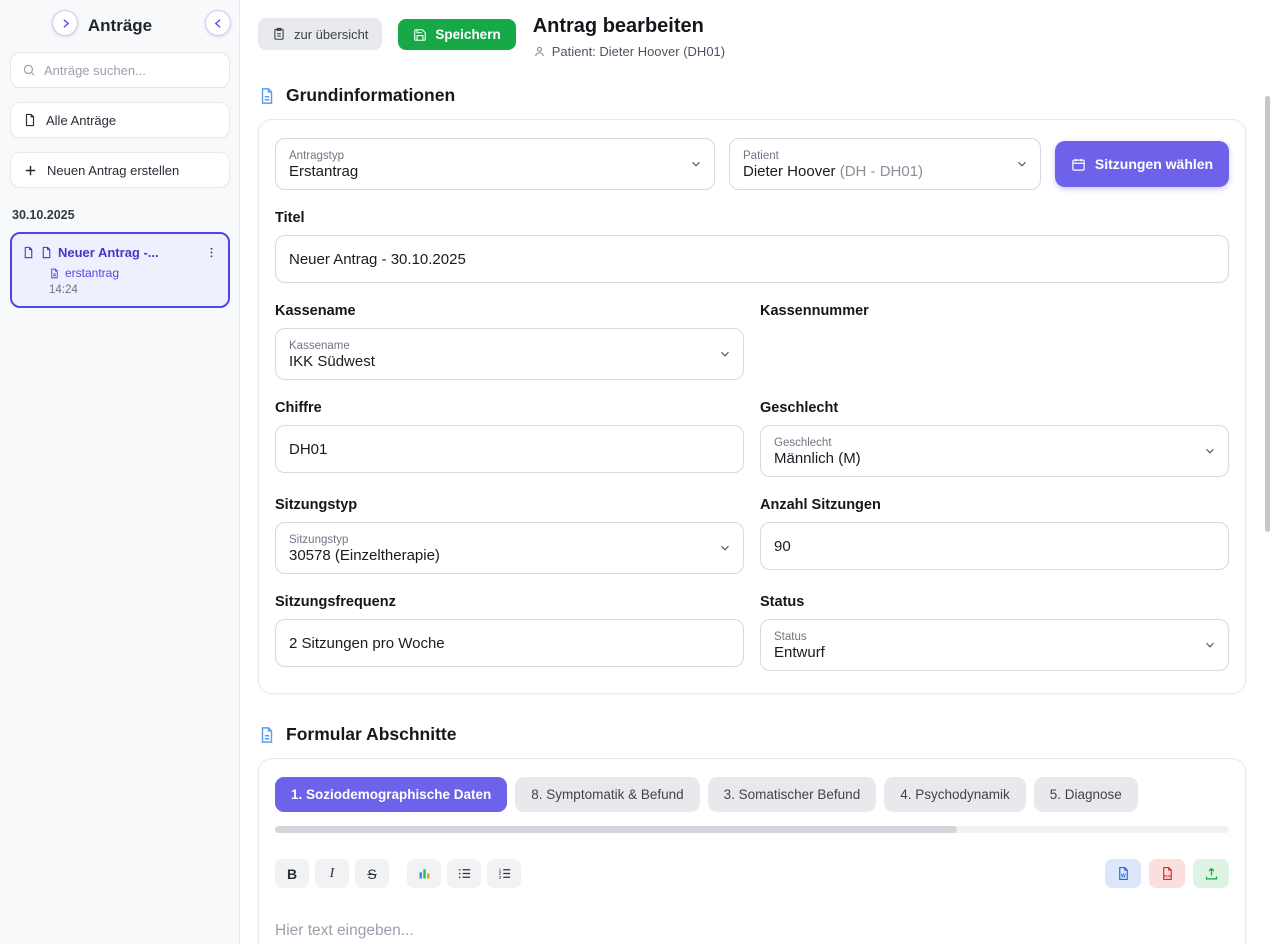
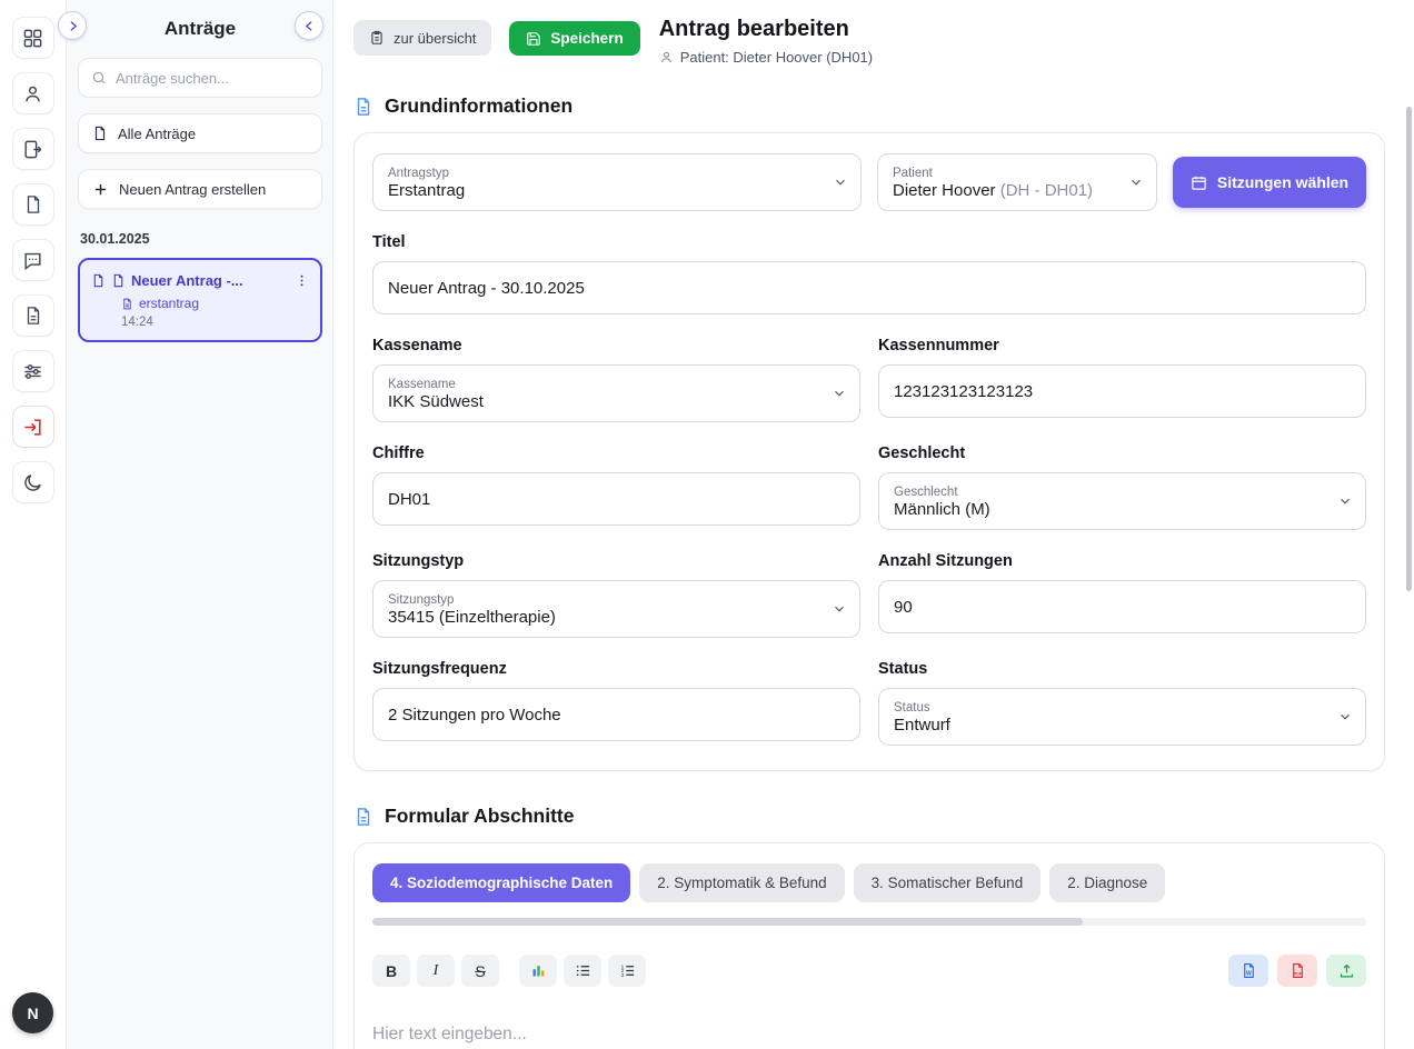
+ N
  Anträge
  Anträge suchen...
  Alle Anträge
  Neuen Antrag erstellen
- 30.10.2025
+ 30.01.2025
  Neuer Antrag -...
  erstantrag
  14:24
  zur übersicht
  Speichern
  Antrag bearbeiten
  Patient: Dieter Hoover (DH01)
  Grundinformationen
  Antragstyp
  Erstantrag
  Patient
  Dieter Hoover (DH - DH01)
  Sitzungen wählen
  Titel
  Neuer Antrag - 30.10.2025
  Kassename
  Kassename
  IKK Südwest
  Kassennummer
+ 123123123123123
  Chiffre
  DH01
  Geschlecht
  Geschlecht
  Männlich (M)
  Sitzungstyp
  Sitzungstyp
- 30578 (Einzeltherapie)
+ 35415 (Einzeltherapie)
  Anzahl Sitzungen
  90
  Sitzungsfrequenz
  2 Sitzungen pro Woche
  Status
  Status
  Entwurf
  Formular Abschnitte
- 1. Soziodemographische Daten
+ 4. Soziodemographische Daten
- 8. Symptomatik & Befund
+ 2. Symptomatik & Befund
  3. Somatischer Befund
- 4. Psychodynamik
- 5. Diagnose
+ 2. Diagnose
  B
  I
  S
  Hier text eingeben...
